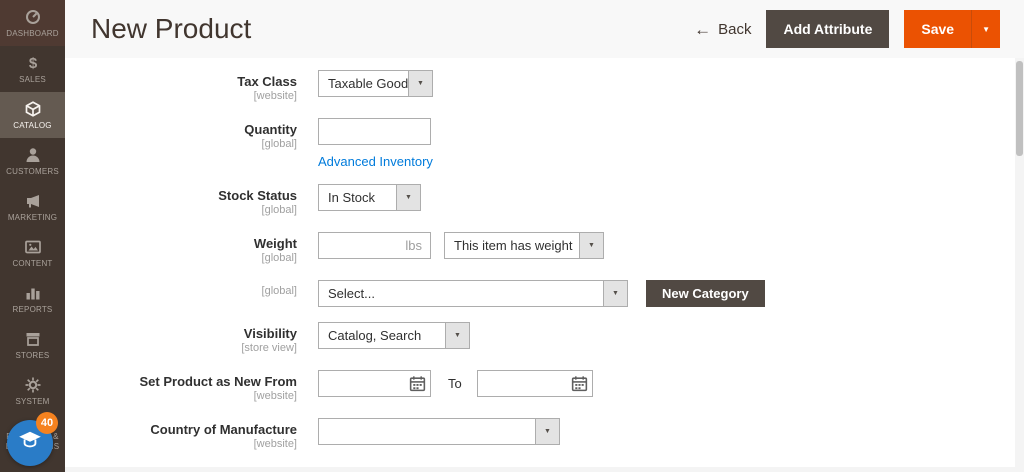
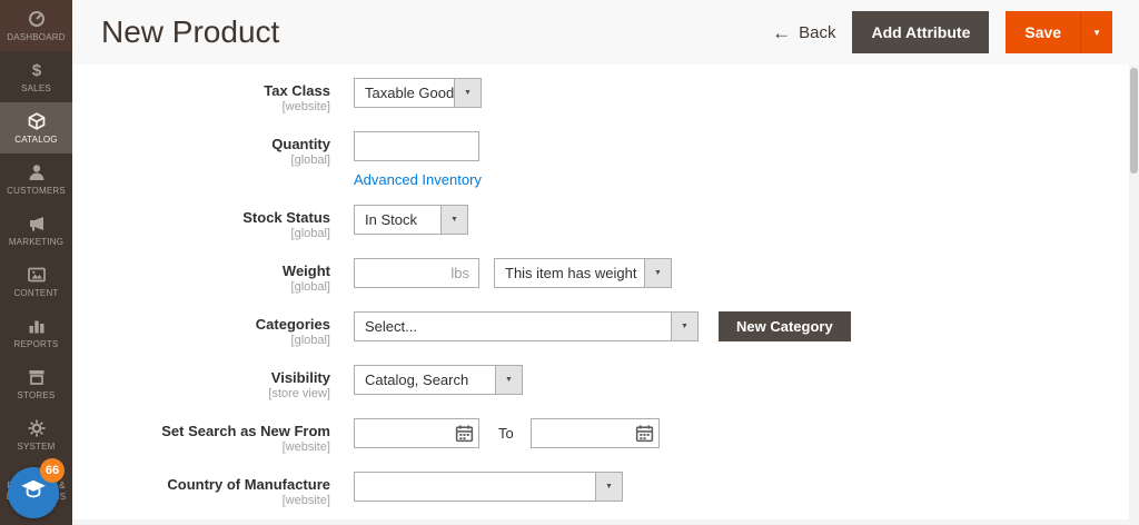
  DASHBOARD
  $
  SALES
  CATALOG
  CUSTOMERS
  MARKETING
  CONTENT
  REPORTS
  STORES
  SYSTEM
- 40
+ 66
  New Product
  ←
  Back
  Add Attribute
  Save
  ▼
  Tax Class
  [website]
  Taxable Good
  Quantity
  [global]
  Advanced Inventory
  Stock Status
  [global]
  In Stock
  Weight
  [global]
  lbs
  This item has weight
+ Categories
  [global]
  Select...
  New Category
  Visibility
  [store view]
  Catalog, Search
- Set Product as New From
+ Set Search as New From
  [website]
  To
  Country of Manufacture
  [website]
